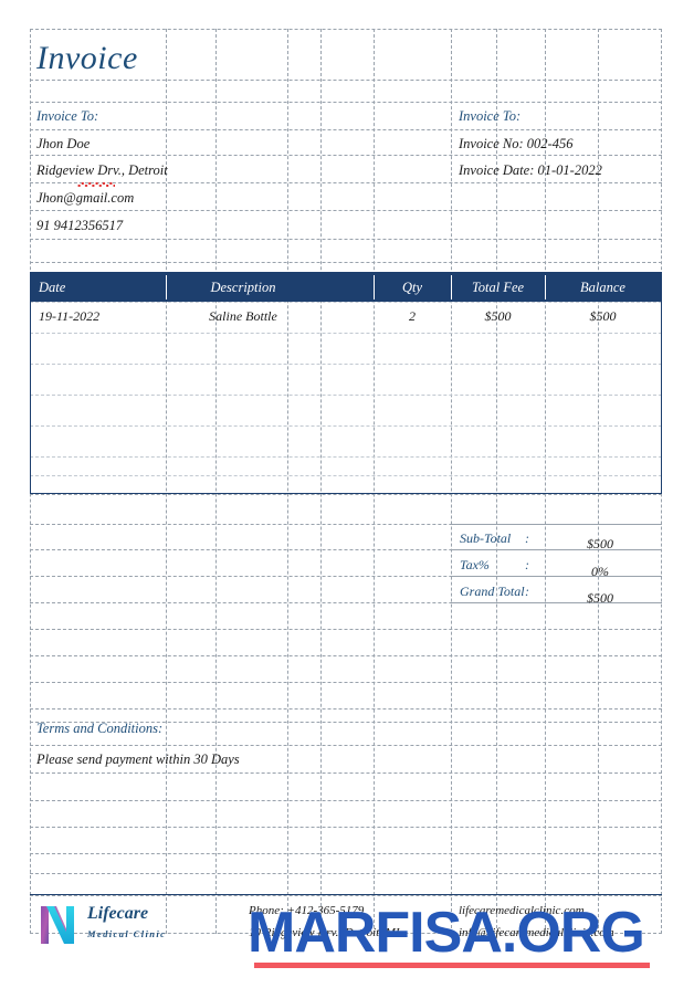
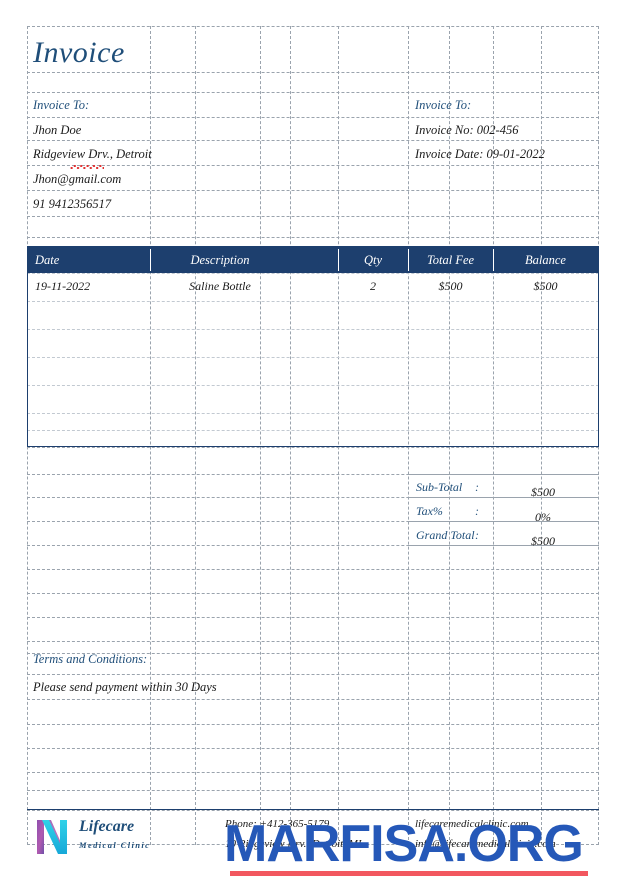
  Invoice
  Invoice To:
  Jhon Doe
  Ridgeview Drv., Detroit
  Jhon@gmail.com
  91 9412356517
  Invoice To:
  Invoice No: 002-456
- Invoice Date: 01-01-2022
+ Invoice Date: 09-01-2022
  Date
  Description
  Qty
  Total Fee
  Balance
  19-11-2022
  Saline Bottle
  2
  $500
  $500
  Sub-Total
  :
  $500
  Tax%
  :
  0%
  Grand Total
  :
  $500
  Terms and Conditions:
  Please send payment within 30 Days
  Lifecare
  Medical Clinic
  Phone: +412-365-5179
  10 Ridgeview Drv., Detroit, MI
  lifecaremedicalclinic.com
  info@lifecaremedicalclinic.com
  MARFISA.ORG
